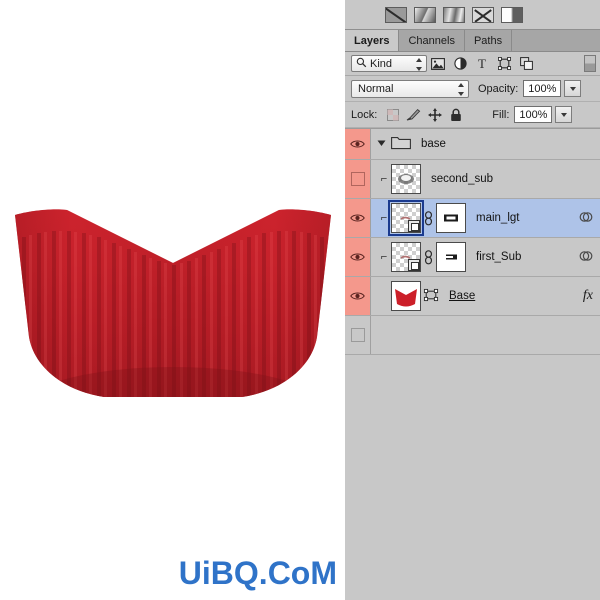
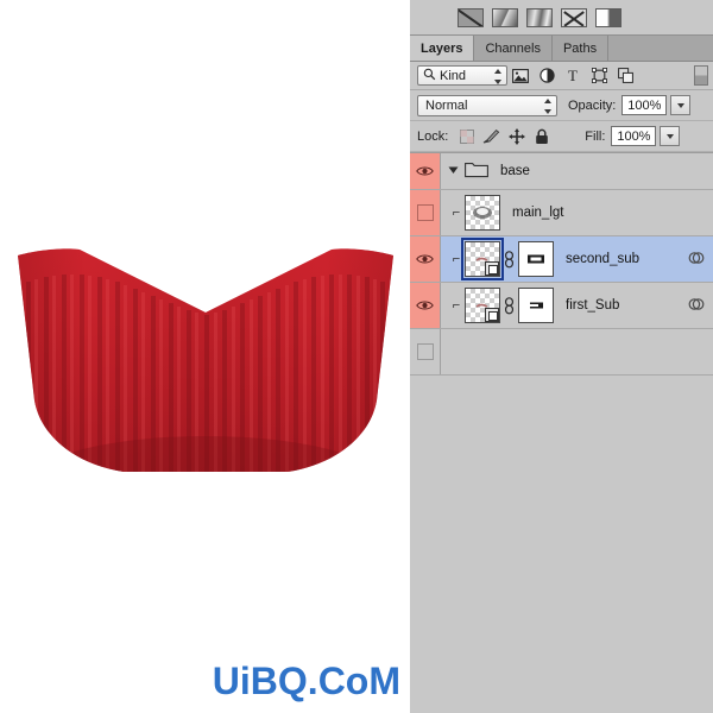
  UiBQ.CoM
  Layers
  Channels
  Paths
  Kind
  T
  Normal
  Opacity:
  100%
  Lock:
  Fill:
  100%
  base
  ⌐
- second_sub
+ main_lgt
  ⌐
- main_lgt
+ second_sub
  ⌐
  first_Sub
- Base
- fx
